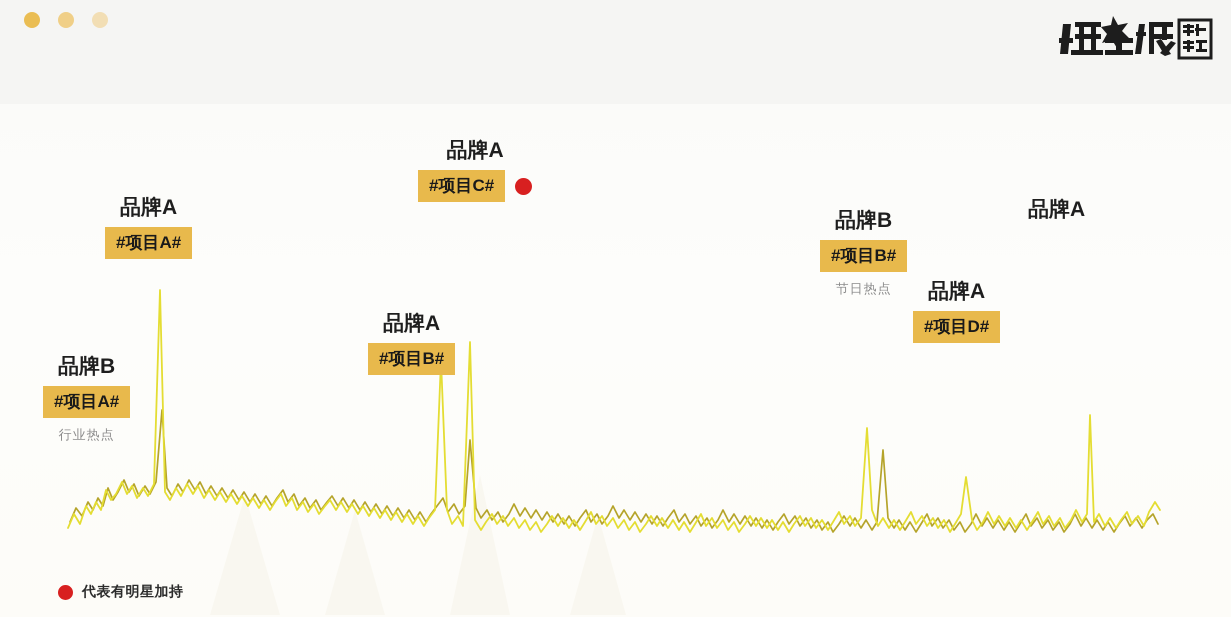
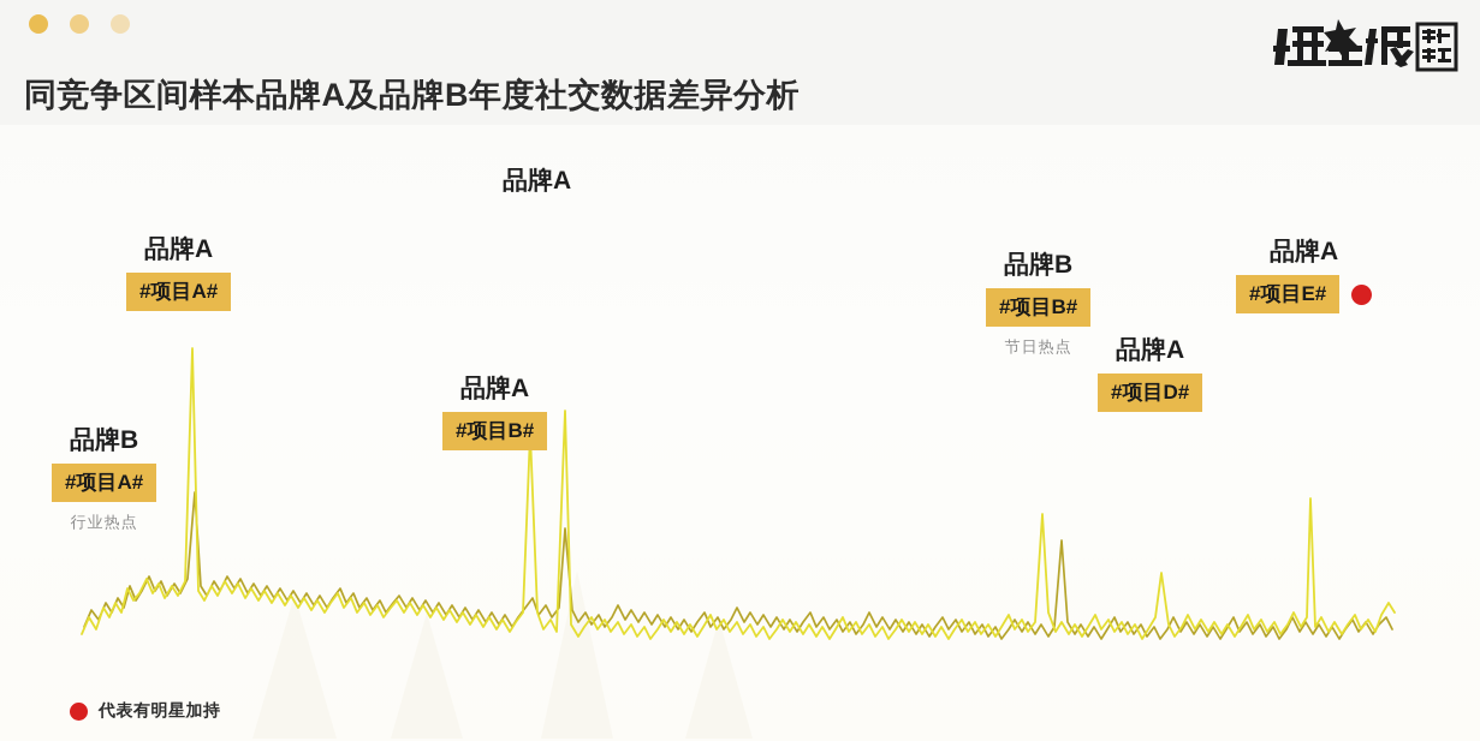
+ 同竞争区间样本品牌A及品牌B年度社交数据差异分析
  品牌B
  #项目A#
  行业热点
  品牌A
  #项目A#
  品牌A
  #项目B#
  品牌A
- #项目C#
  品牌B
  #项目B#
  节日热点
  品牌A
  #项目D#
  品牌A
+ #项目E#
  代表有明星加持
